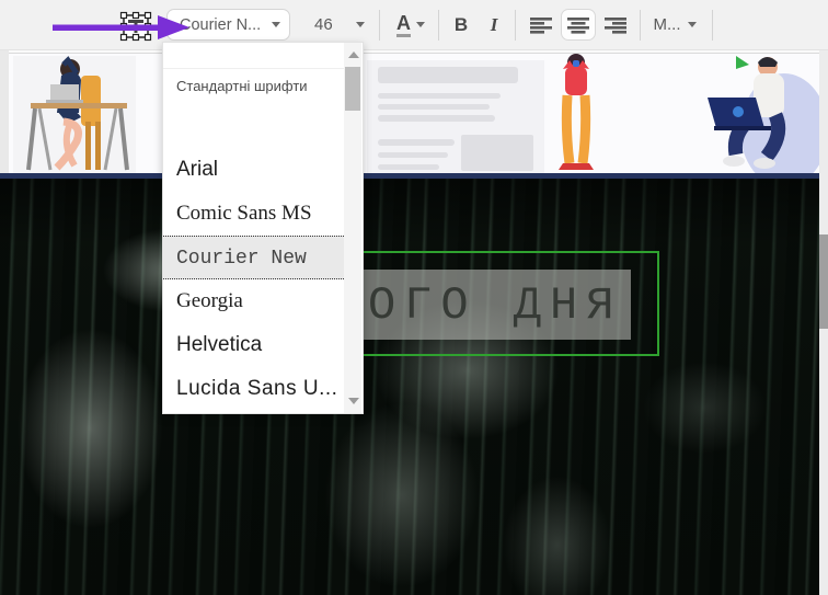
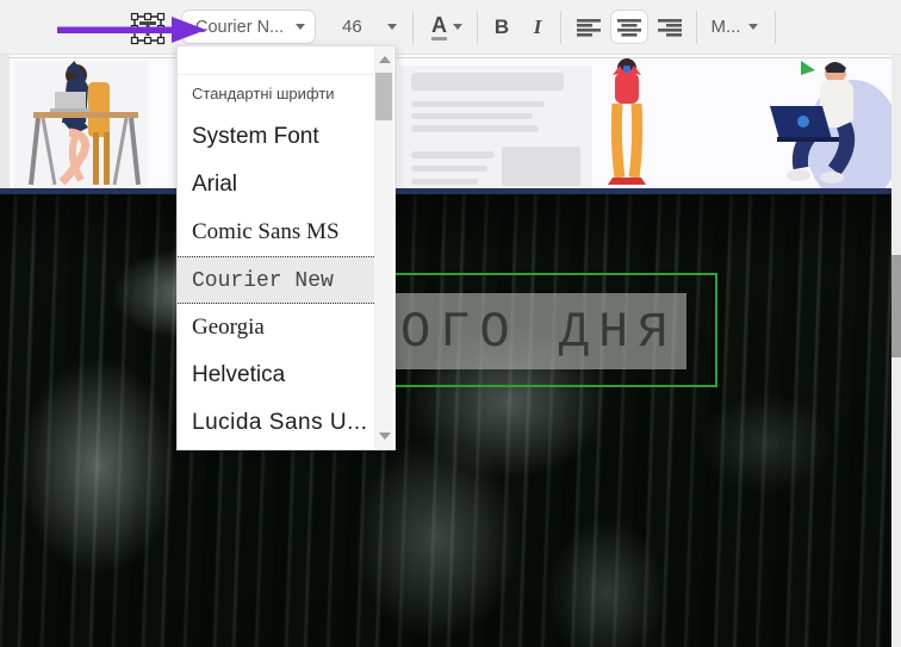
  ОГО ДНЯ
  Courier N...
  46
  A
  B
  I
  M...
  Стандартні шрифти
+ System Font
  Arial
  Comic Sans MS
  Courier New
  Georgia
  Helvetica
  Lucida Sans U...
